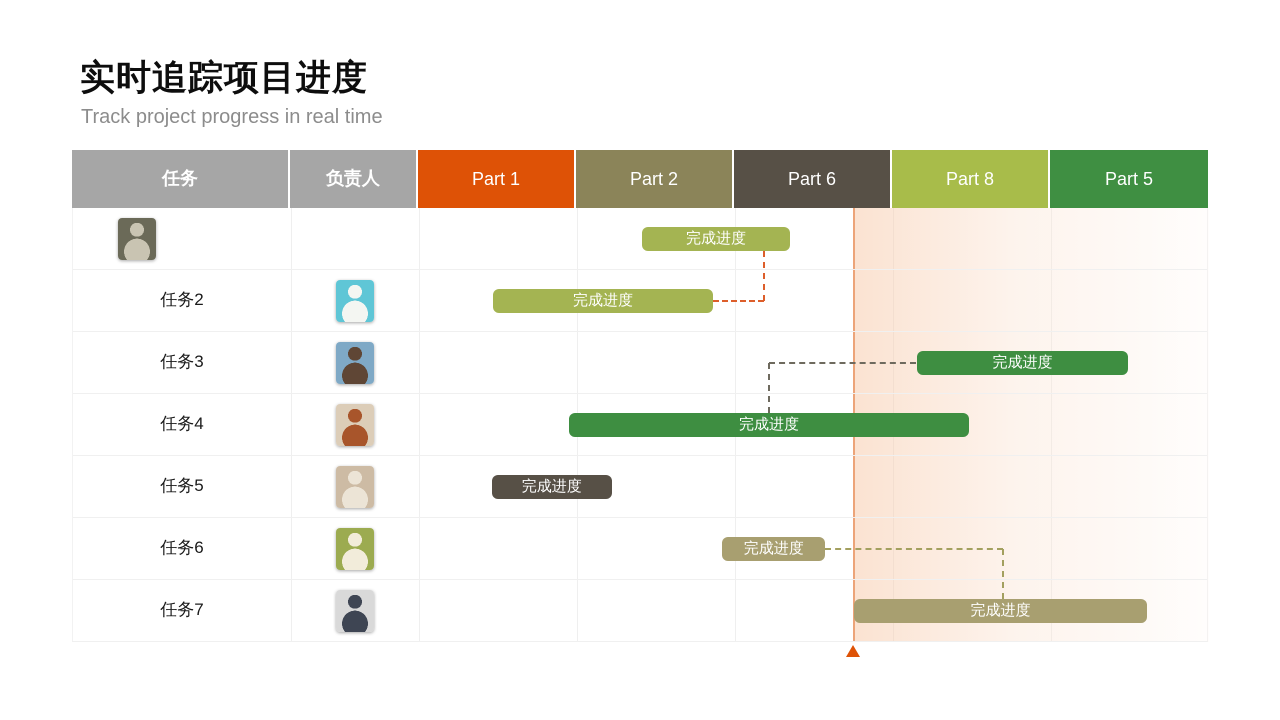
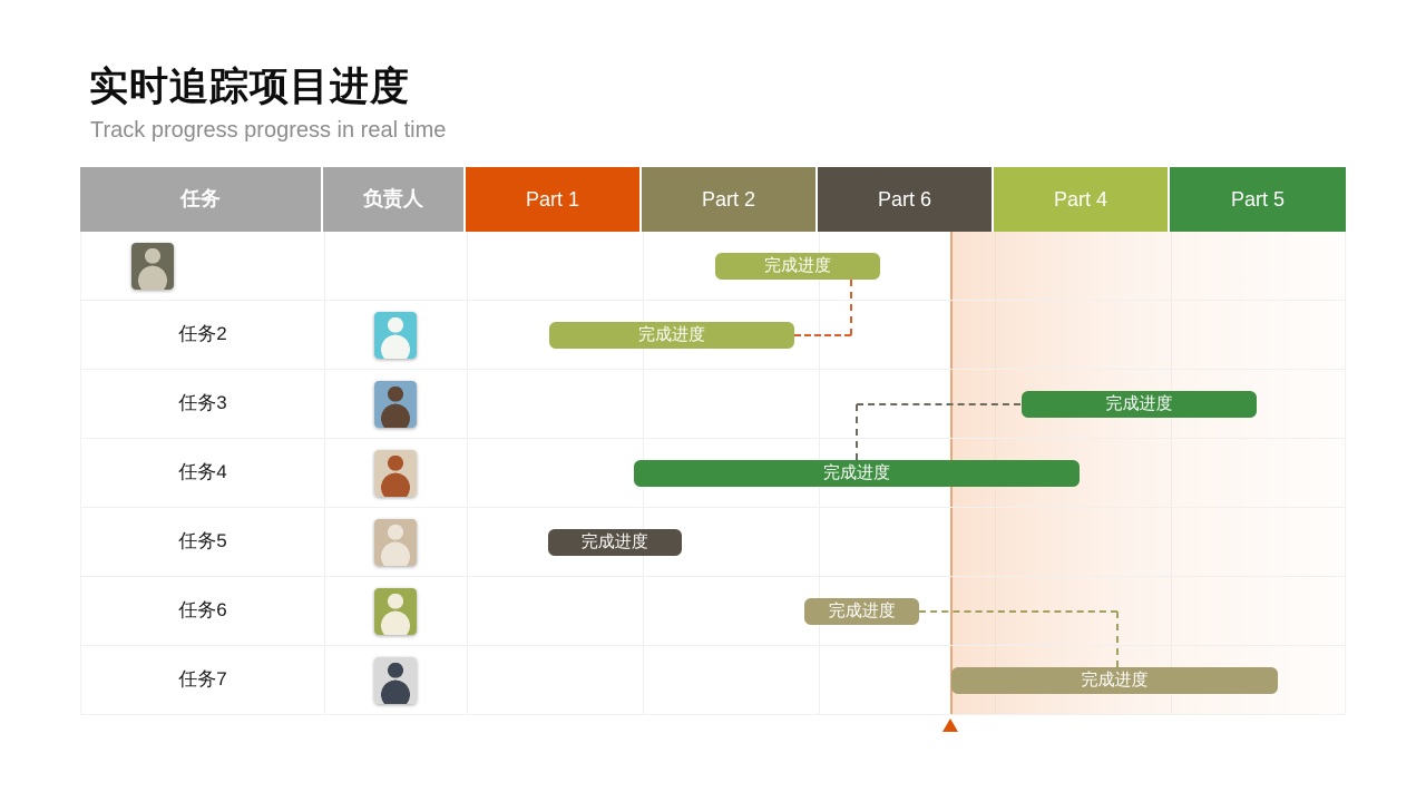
  实时追踪项目进度
- Track project progress in real time
+ Track progress progress in real time
  任务
  负责人
  Part 1
  Part 2
  Part 6
- Part 8
+ Part 4
  Part 5
  完成进度
  任务2
  完成进度
  任务3
  完成进度
  任务4
  完成进度
  任务5
  完成进度
  任务6
  完成进度
  任务7
  完成进度
